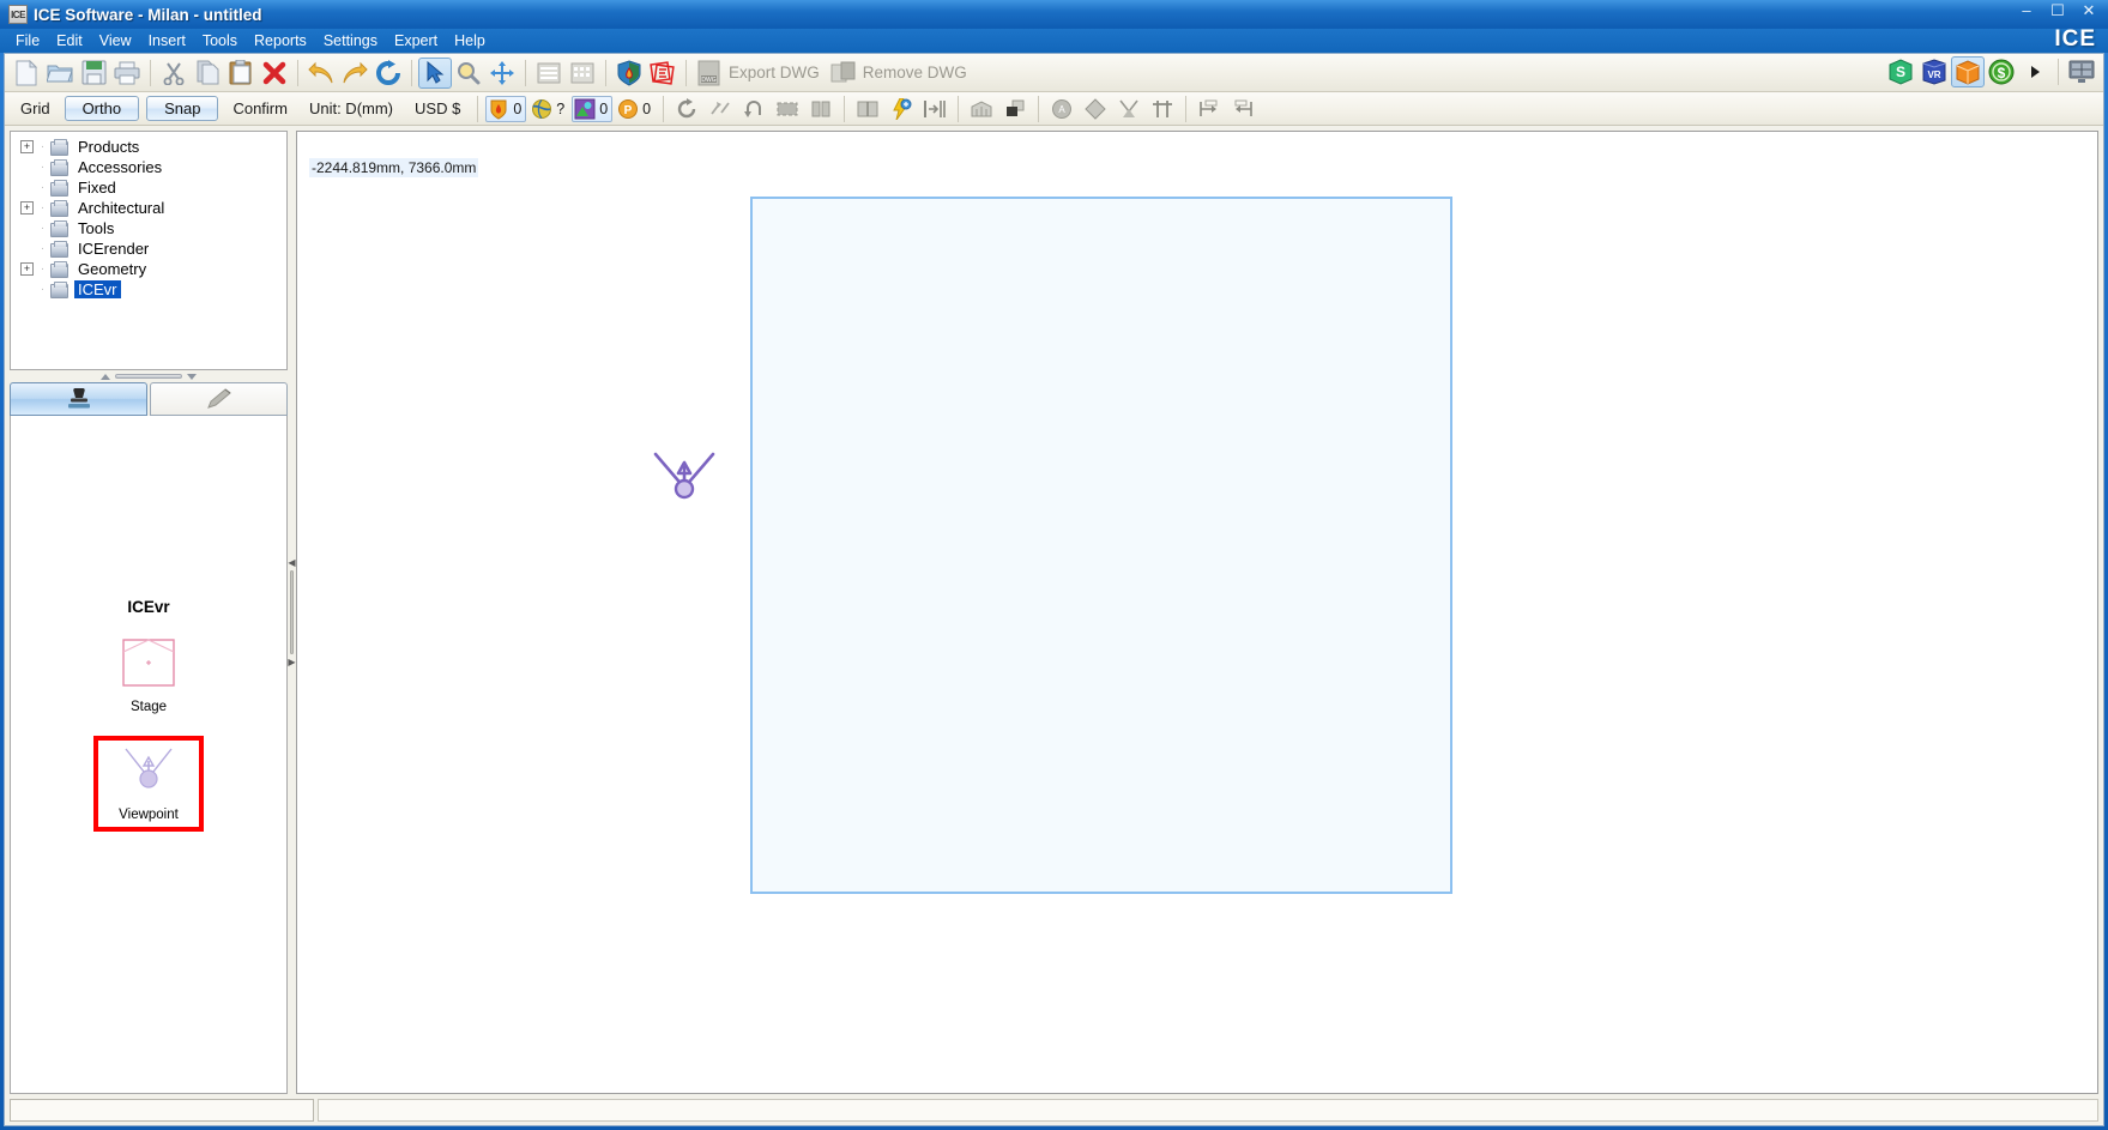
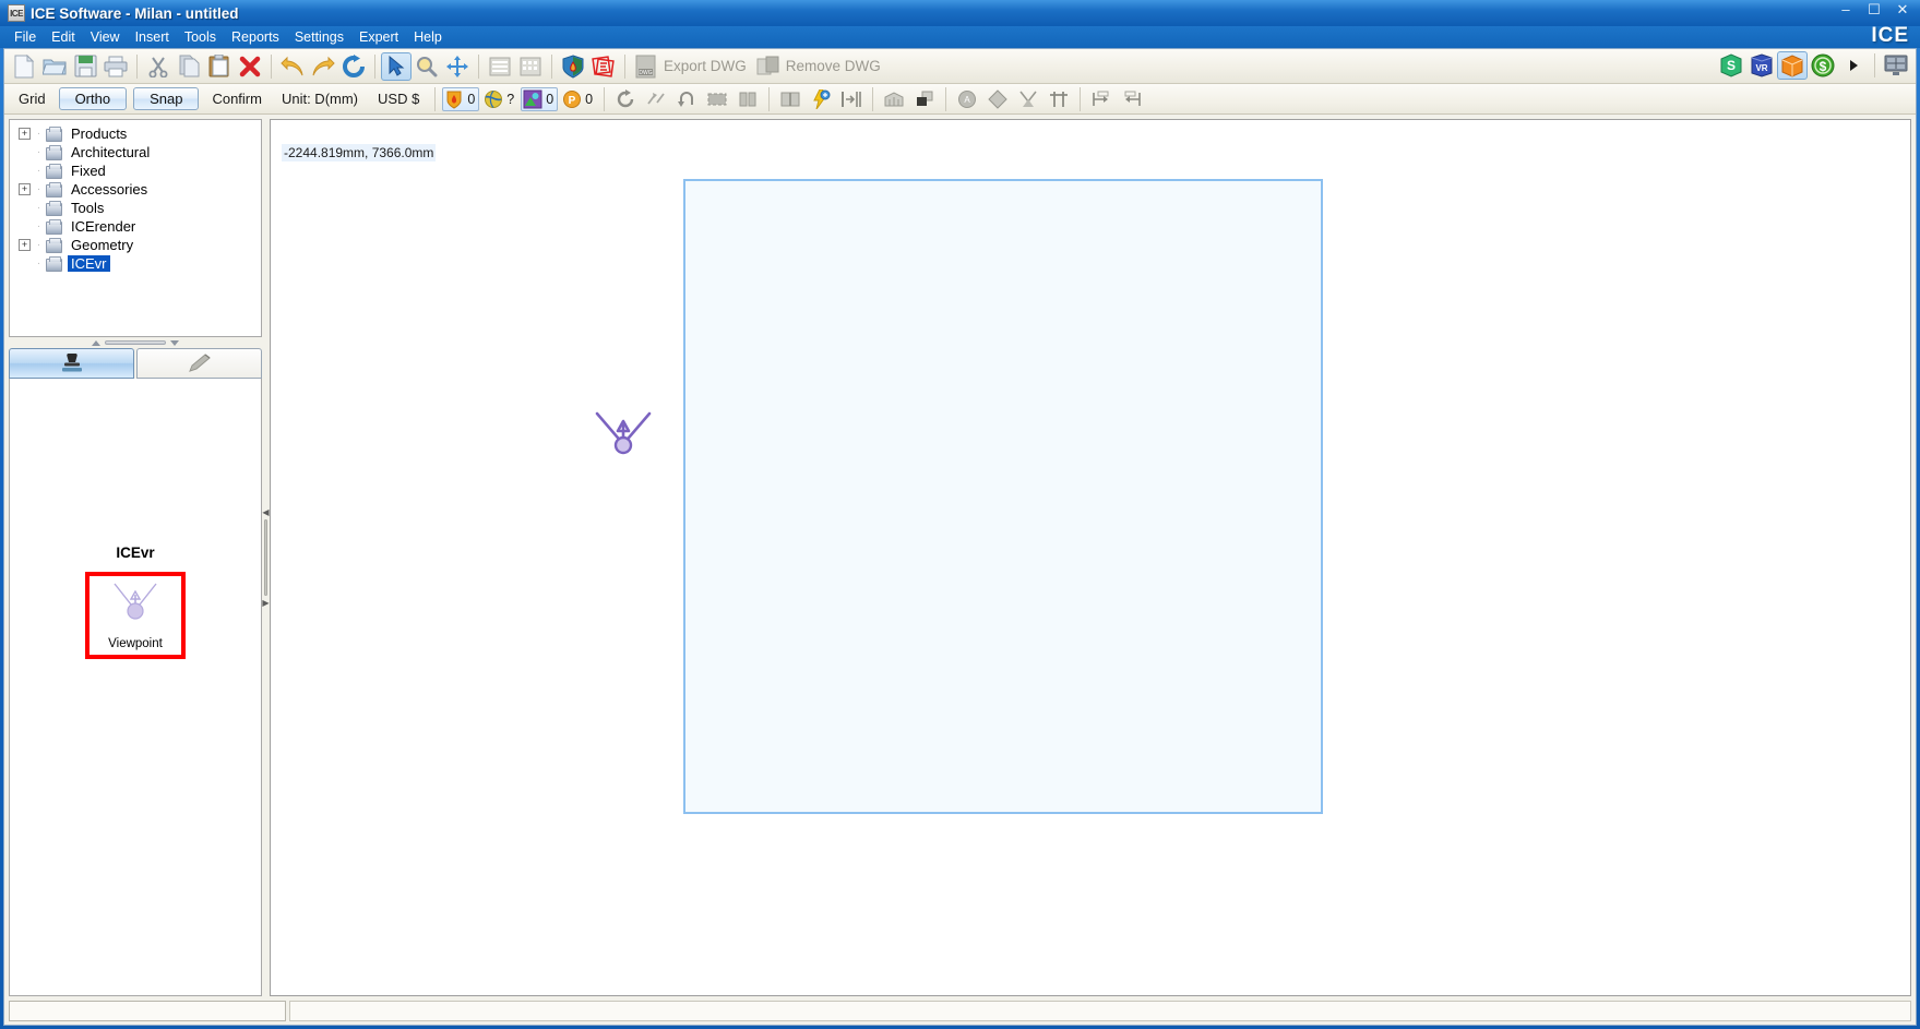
  ICE
  ICE Software - Milan - untitled
  –
  ☐
  ✕
  File
  Edit
  View
  Insert
  Tools
  Reports
  Settings
  Expert
  Help
  ICE
  Export DWG
  Remove DWG
  S
  VR
  $
  Grid
  Ortho
  Snap
  Confirm
  Unit: D(mm)
  USD $
  0
  ?
  0
  P
  0
  A
  +
  ·
  Products
  ·
- Accessories
+ Architectural
  ·
  Fixed
  +
  ·
- Architectural
+ Accessories
  ·
  Tools
  ·
  ICErender
  +
  ·
  Geometry
  ·
  ICEvr
  ICEvr
- Stage
  Viewpoint
  ◀
  ▶
  -2244.819mm, 7366.0mm
